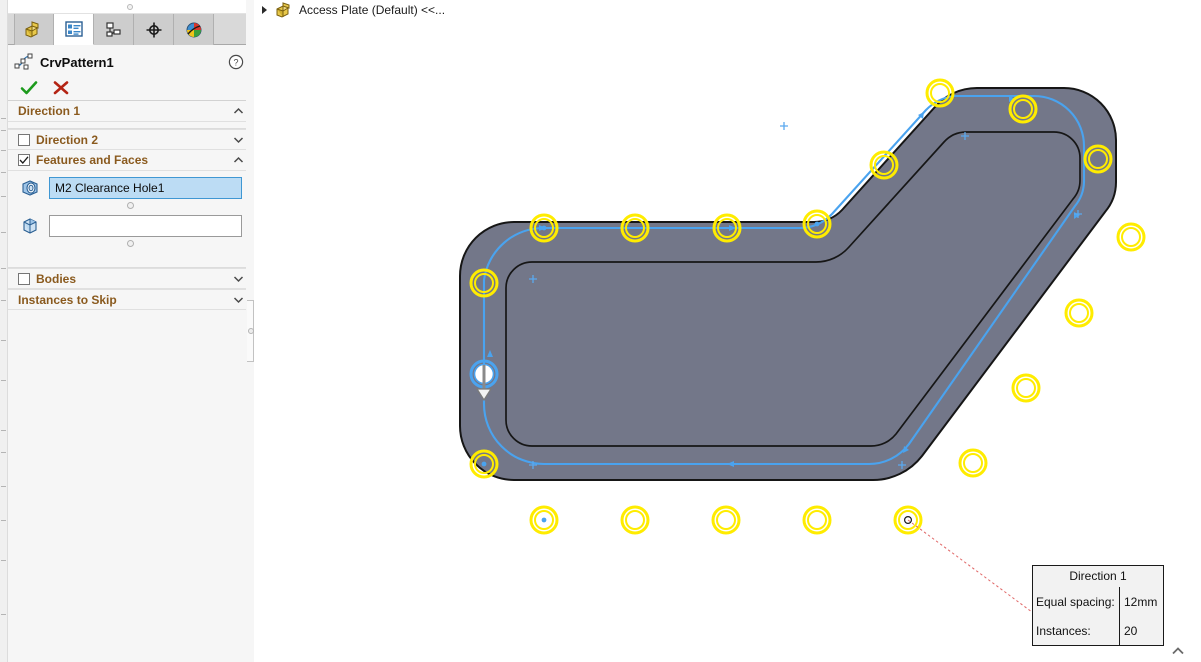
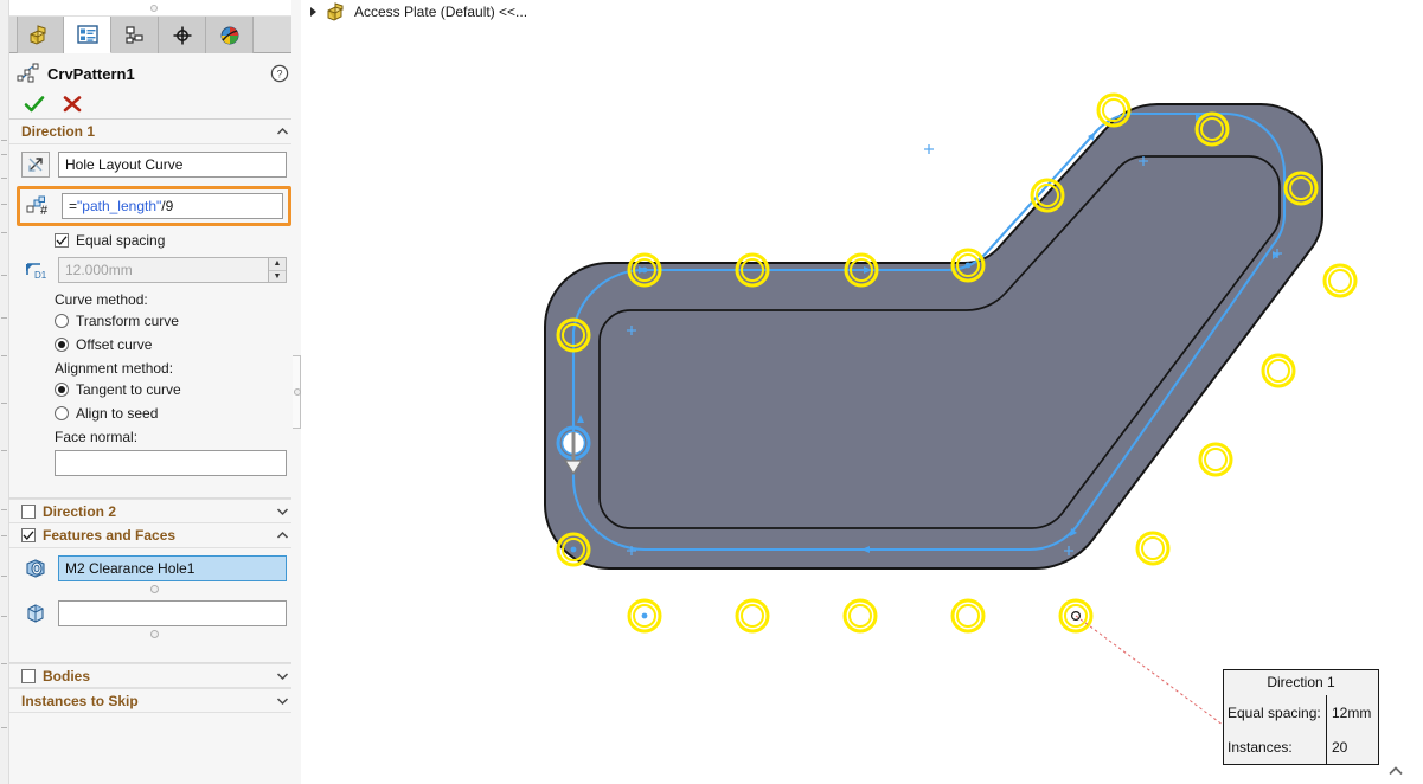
  CrvPattern1
  ?
  Direction 1
+ Hole Layout Curve
+ #
+ ="path_length"/9
+ Equal spacing
+ D1
+ 12.000mm
+ Curve method:
+ Transform curve
+ Offset curve
+ Alignment method:
+ Tangent to curve
+ Align to seed
+ Face normal:
  Direction 2
  Features and Faces
  M2 Clearance Hole1
  Bodies
  Instances to Skip
  Access Plate (Default) <<...
  Direction 1
  Equal spacing:
  Instances:
  12mm
  20
